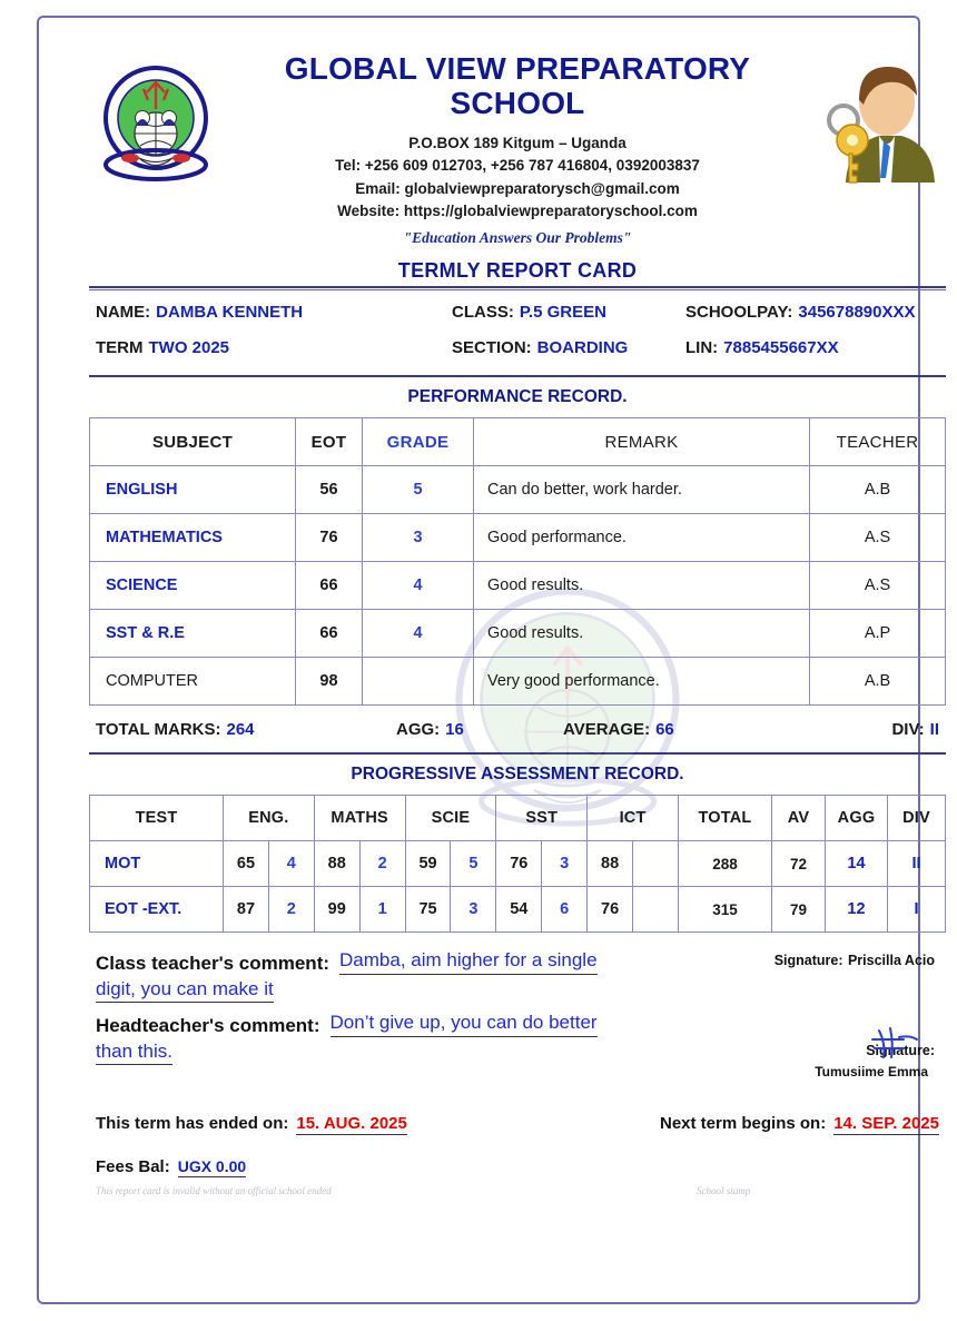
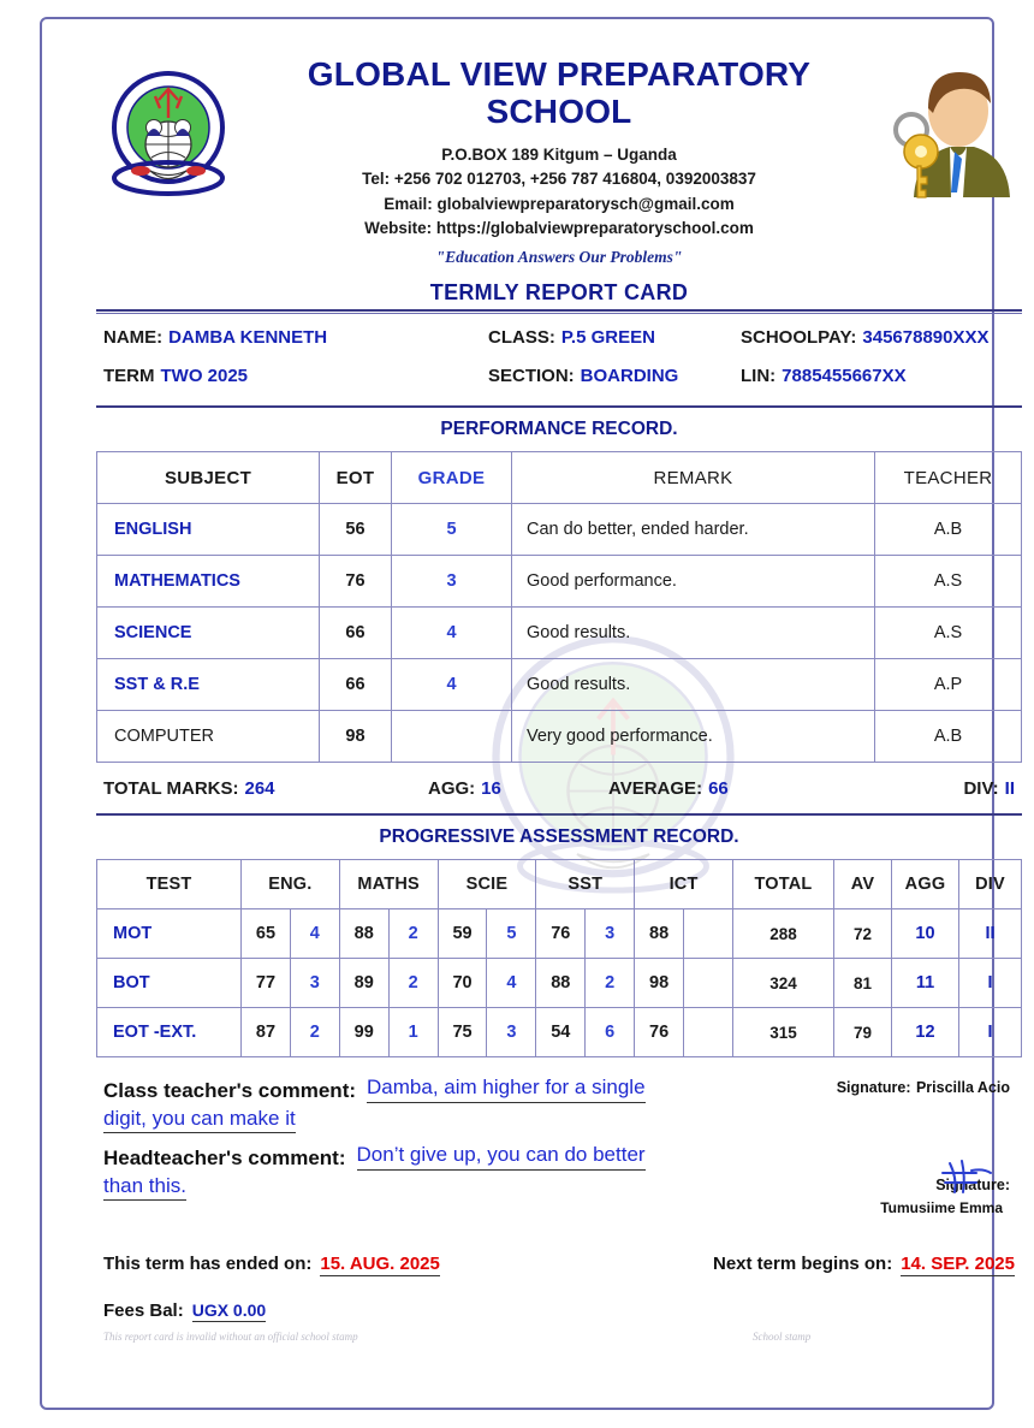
  GLOBAL VIEW PREPARATORY SCHOOL
  P.O.BOX 189 Kitgum – Uganda
- Tel: +256 609 012703, +256 787 416804, 0392003837
+ Tel: +256 702 012703, +256 787 416804, 0392003837
  Email: globalviewpreparatorysch@gmail.com
  Website: https://globalviewpreparatoryschool.com
  "Education Answers Our Problems"
  TERMLY REPORT CARD
  NAME: DAMBA KENNETH
  CLASS: P.5 GREEN
  SCHOOLPAY: 345678890XXX
  TERM TWO 2025
  SECTION: BOARDING
  LIN: 7885455667XX
  PERFORMANCE RECORD.
  SUBJECT	EOT	GRADE	REMARK	TEACHER
- ENGLISH	56	5	Can do better, work harder.	A.B
+ ENGLISH	56	5	Can do better, ended harder.	A.B
  MATHEMATICS	76	3	Good performance.	A.S
  SCIENCE	66	4	Good results.	A.S
  SST & R.E	66	4	Good results.	A.P
  COMPUTER	98		Very good performance.	A.B
  TOTAL MARKS: 264
  AGG: 16
  AVERAGE: 66
  DIV: II
  PROGRESSIVE ASSESSMENT RECORD.
  TEST	ENG.	MATHS	SCIE	SST	ICT	TOTAL	AV	AGG	DIV
- MOT	65	4	88	2	59	5	76	3	88		288	72	14	II
+ MOT	65	4	88	2	59	5	76	3	88		288	72	10	II
+ BOT	77	3	89	2	70	4	88	2	98		324	81	11	I
  EOT -EXT.	87	2	99	1	75	3	54	6	76		315	79	12	I
  Class teacher's comment:
  Damba, aim higher for a single
  digit, you can make it
  Signature: Priscilla Acio
  Headteacher's comment:
  Don’t give up, you can do better
  than this.
  Siature:
  Tumusiime Emma
  This term has ended on: 15. AUG. 2025
  Next term begins on: 14. SEP. 2025
  Fees Bal:
  UGX 0.00
- This report card is invalid without an official school ended
+ This report card is invalid without an official school stamp
  School stamp
